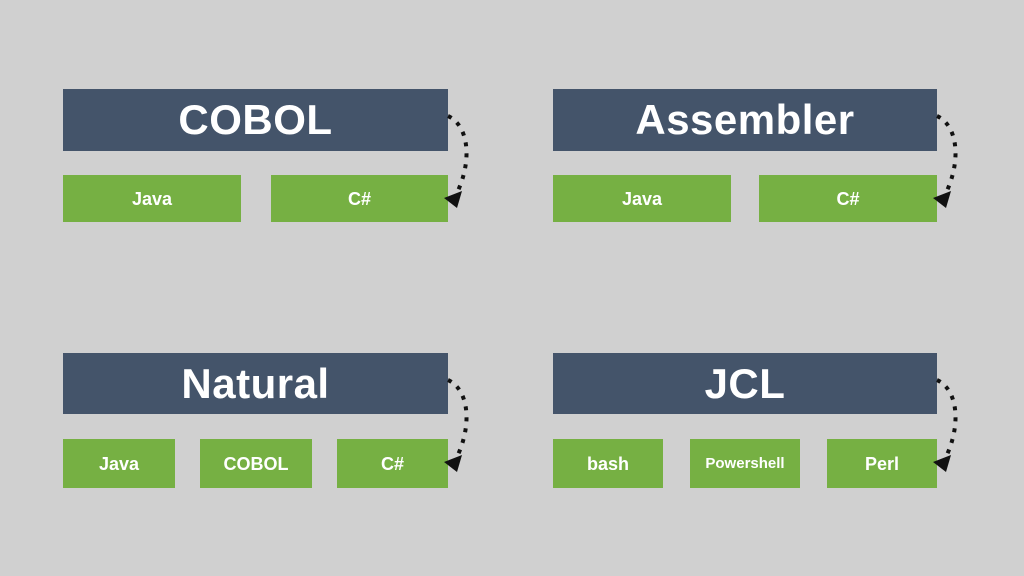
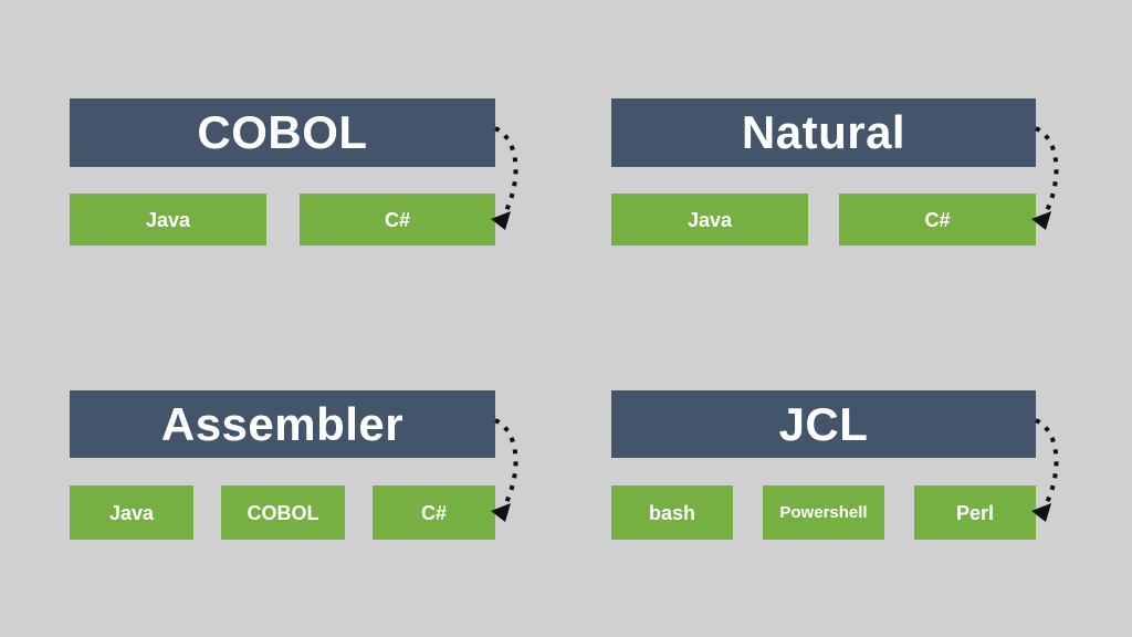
  COBOL
  Java
  C#
- Assembler
+ Natural
  Java
  C#
- Natural
+ Assembler
  Java
  COBOL
  C#
  JCL
  bash
  Powershell
  Perl
